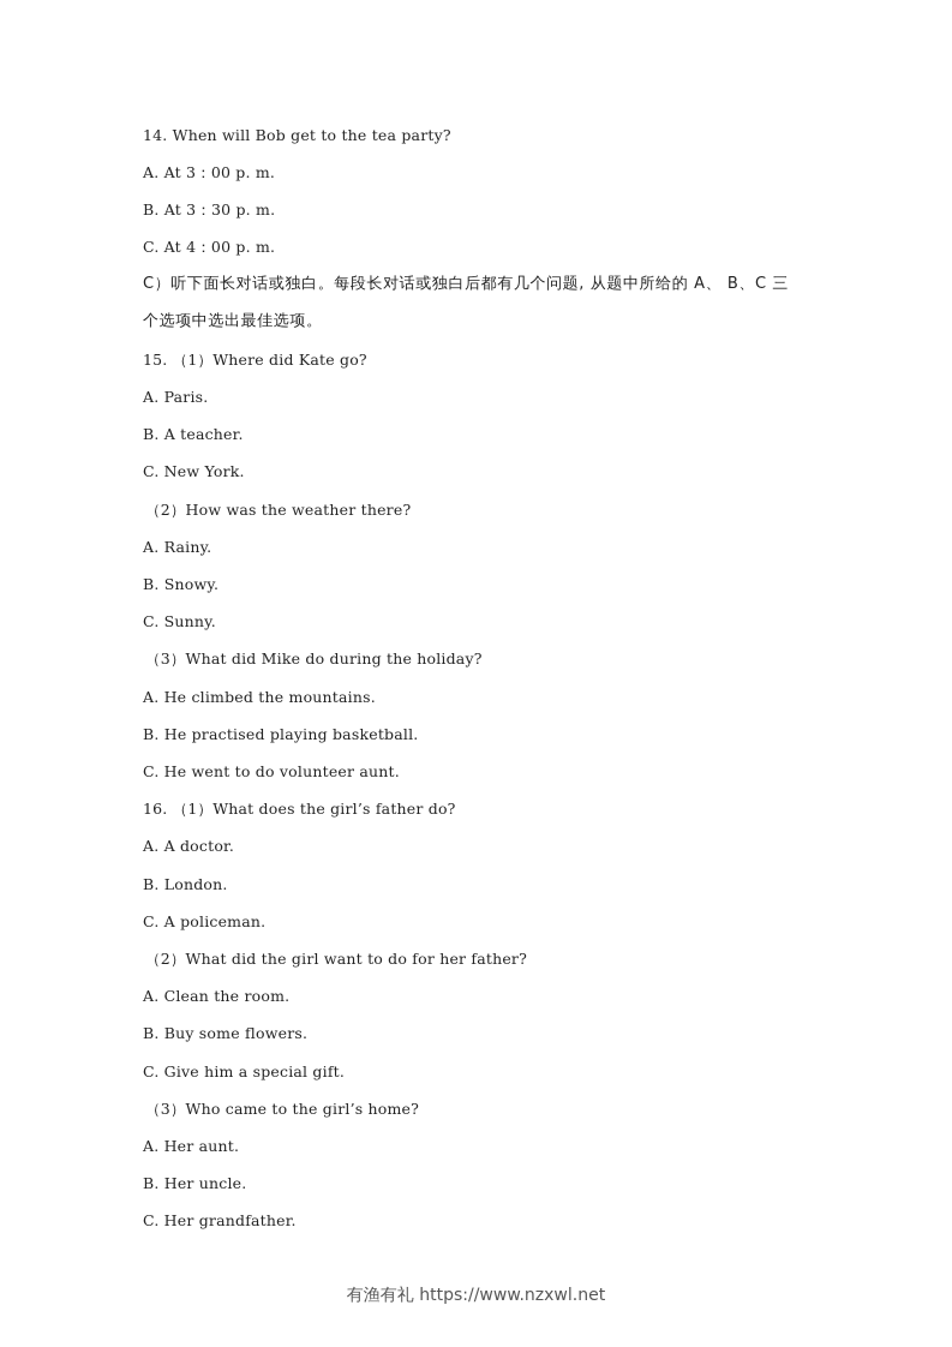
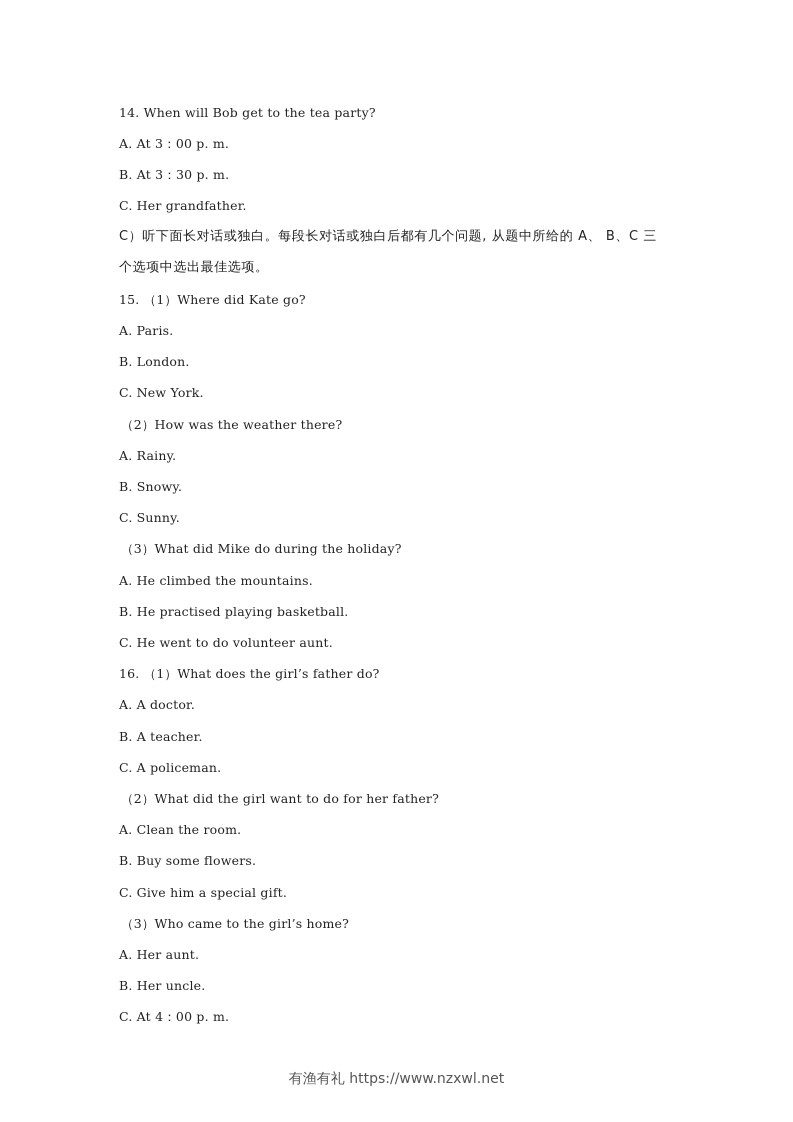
  14. When will Bob get to the tea party?
  A. At 3：00 p. m.
  B. At 3：30 p. m.
- C. At 4：00 p. m.
+ C. Her grandfather.
  C）听下面长对话或独白。每段长对话或独白后都有几个问题, 从题中所给的 A、 B、C 三
  个选项中选出最佳选项。
  15. （1）Where did Kate go?
  A. Paris.
- B. A teacher.
+ B. London.
  C. New York.
  （2）How was the weather there?
  A. Rainy.
  B. Snowy.
  C. Sunny.
  （3）What did Mike do during the holiday?
  A. He climbed the mountains.
  B. He practised playing basketball.
  C. He went to do volunteer aunt.
  16. （1）What does the girl’s father do?
  A. A doctor.
- B. London.
+ B. A teacher.
  C. A policeman.
  （2）What did the girl want to do for her father?
  A. Clean the room.
  B. Buy some flowers.
  C. Give him a special gift.
  （3）Who came to the girl’s home?
  A. Her aunt.
  B. Her uncle.
- C. Her grandfather.
+ C. At 4：00 p. m.
  有渔有礼 https://www.nzxwl.net
